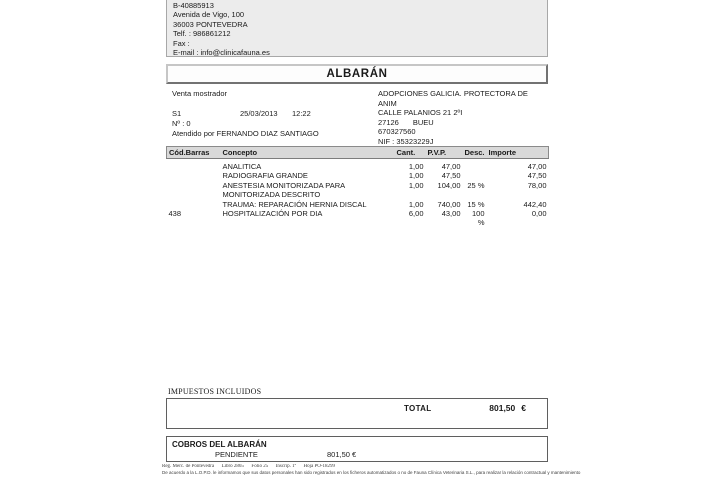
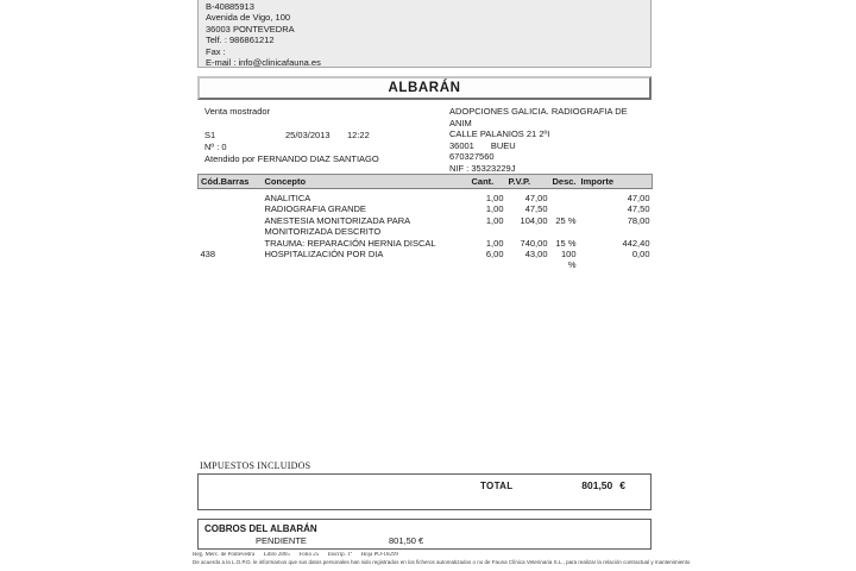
  B-40885913
  Avenida de Vigo, 100
  36003 PONTEVEDRA
  Telf. : 986861212
  Fax :
  E-mail : info@clinicafauna.es
  ALBARÁN
  Venta mostrador
  S1
  25/03/2013
  12:22
  Nº : 0
  Atendido por FERNANDO DIAZ SANTIAGO
- ADOPCIONES GALICIA. PROTECTORA DE ANIM
+ ADOPCIONES GALICIA. RADIOGRAFIA DE ANIM
  CALLE PALANIOS 21 2ºI
- 27126 BUEU
+ 36001 BUEU
  670327560
  NIF : 35323229J
  Cód.Barras	Concepto	Cant.	P.V.P.	Desc.	Importe
  	ANALITICA	1,00	47,00		47,00
  	RADIOGRAFIA GRANDE	1,00	47,50		47,50
  	ANESTESIA MONITORIZADA PARA MONITORIZADA DESCRITO	1,00	104,00	25 %	78,00
  	TRAUMA: REPARACIÓN HERNIA DISCAL	1,00	740,00	15 %	442,40
  438	HOSPITALIZACIÓN POR DIA	6,00	43,00	100 %	0,00
  IMPUESTOS INCLUIDOS
  TOTAL
  801,50
  €
  COBROS DEL ALBARÁN
  PENDIENTE
  801,50 €
